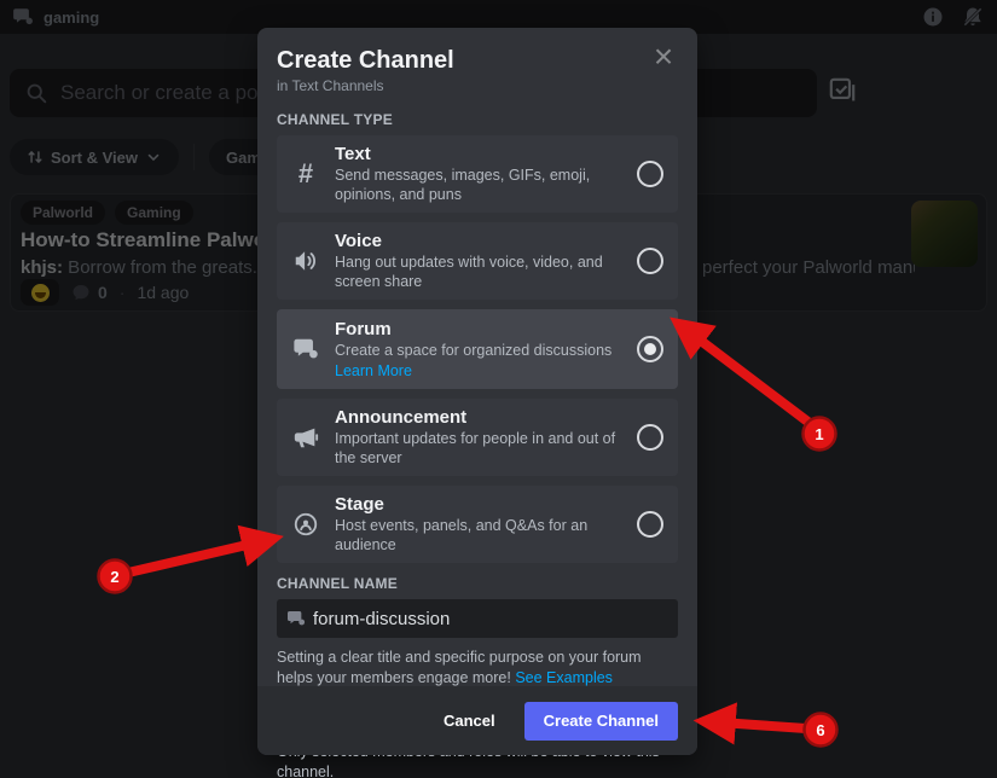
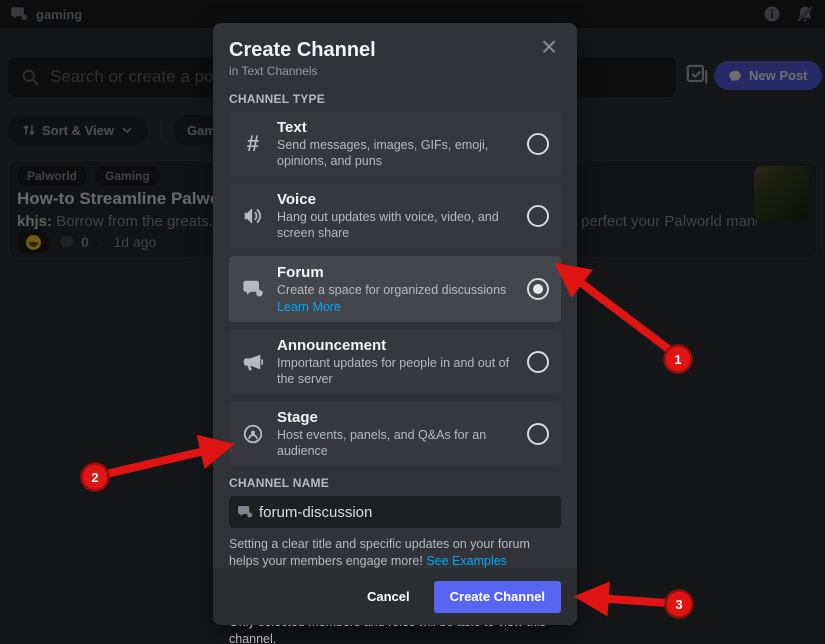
  gaming
  Search or create a po
+ New Post
  Sort & View
  Palworld
  Gaming
  How-to Streamline Palw
  khjs: Borrow from the greats.
  perfect your Palworld man
  0
  1d ago
  ×
  Create Channel
  in Text Channels
  CHANNEL TYPE
  #
  Text
  Send messages, images, GIFs, emoji, opinions, and puns
  Voice
  Hang out updates with voice, video, and screen share
  Forum
  Create a space for organized discussions
  Learn More
  Announcement
  Important updates for people in and out of the server
  Stage
  Host events, panels, and Q&As for an audience
  CHANNEL NAME
  forum-discussion
- Setting a clear title and specific purpose on your forum helps your members engage more! See Examples
+ Setting a clear title and specific updates on your forum helps your members engage more! See Examples
  Cancel
  Create Channel
  1
  2
- 6
+ 3
